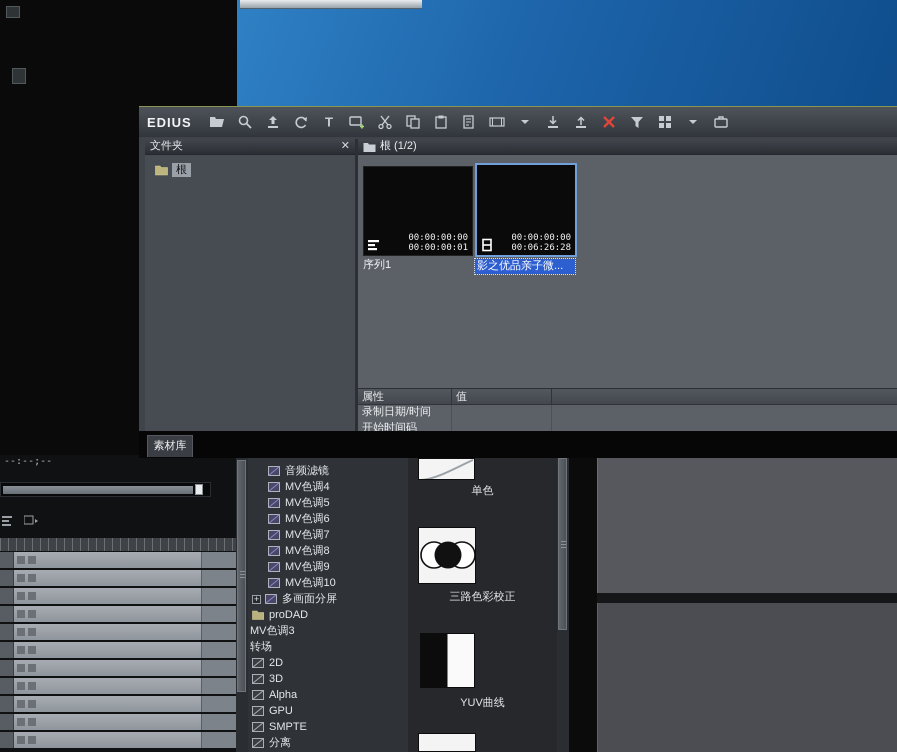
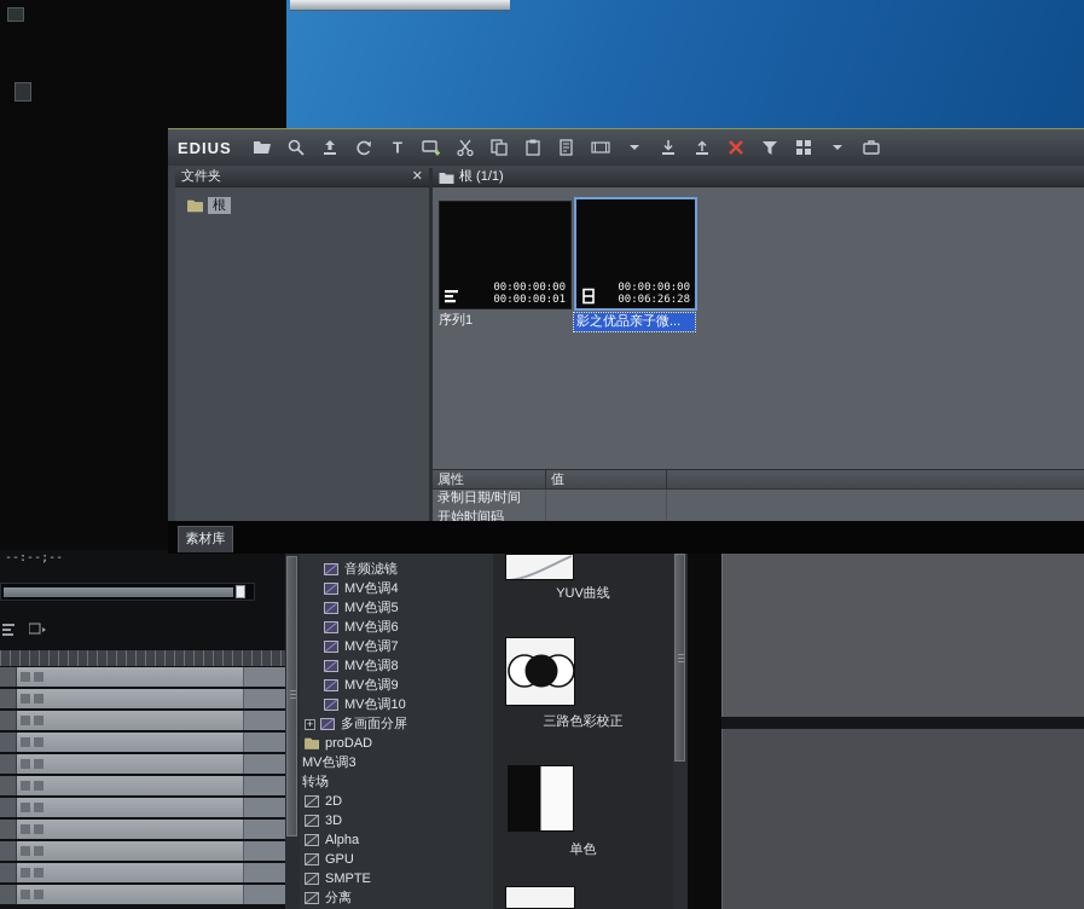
  --:--;--
  音频滤镜
  MV色调4
  MV色调5
  MV色调6
  MV色调7
  MV色调8
  MV色调9
  MV色调10
  +
  多画面分屏
  proDAD
  MV色调3
  转场
  2D
  3D
  Alpha
  GPU
  SMPTE
  分离
- 单色
+ YUV曲线
  三路色彩校正
- YUV曲线
+ 单色
  EDIUS
  T
  文件夹
  ✕
  根
- 根 (1/2)
+ 根 (1/1)
  00:00:00:00
  00:00:00:01
  序列1
  00:00:00:00
  00:06:26:28
  影之优品亲子微...
  属性
  值
  录制日期/时间
  开始时间码
  素材库
